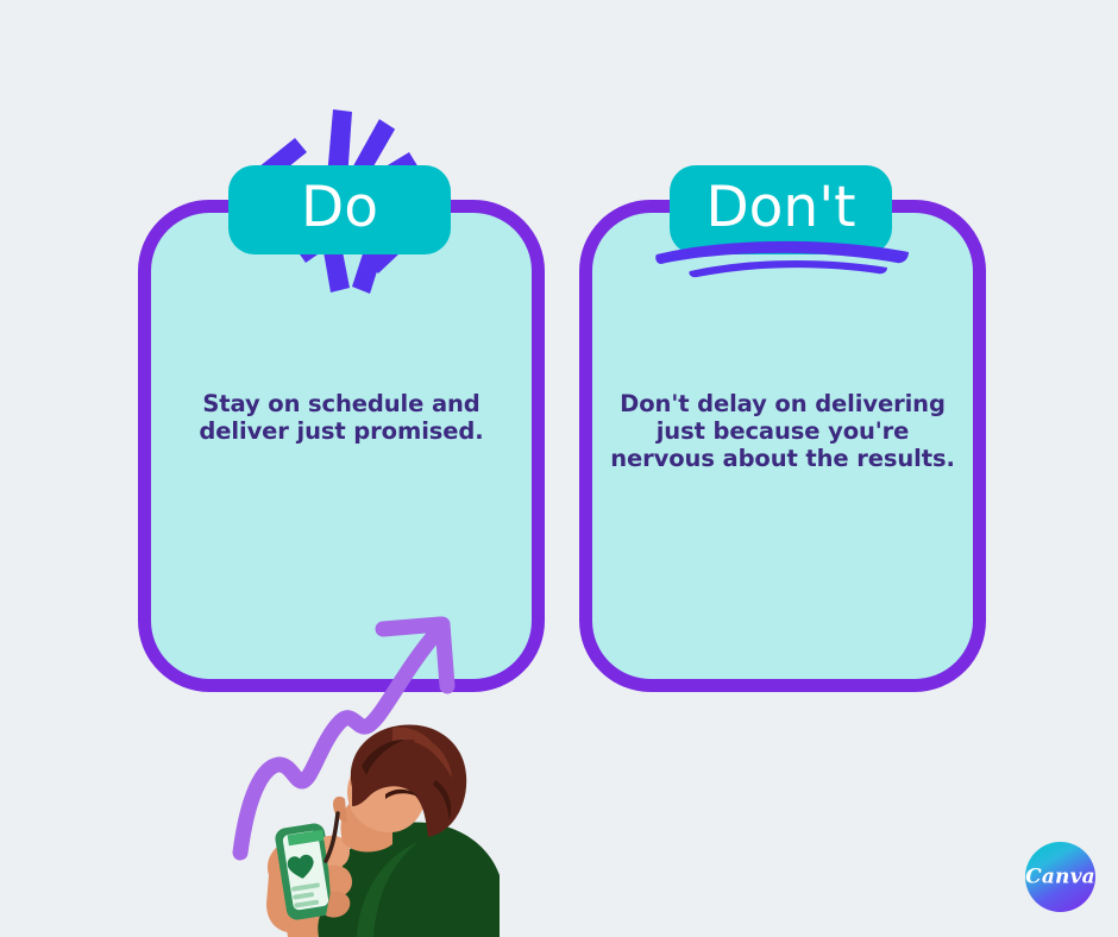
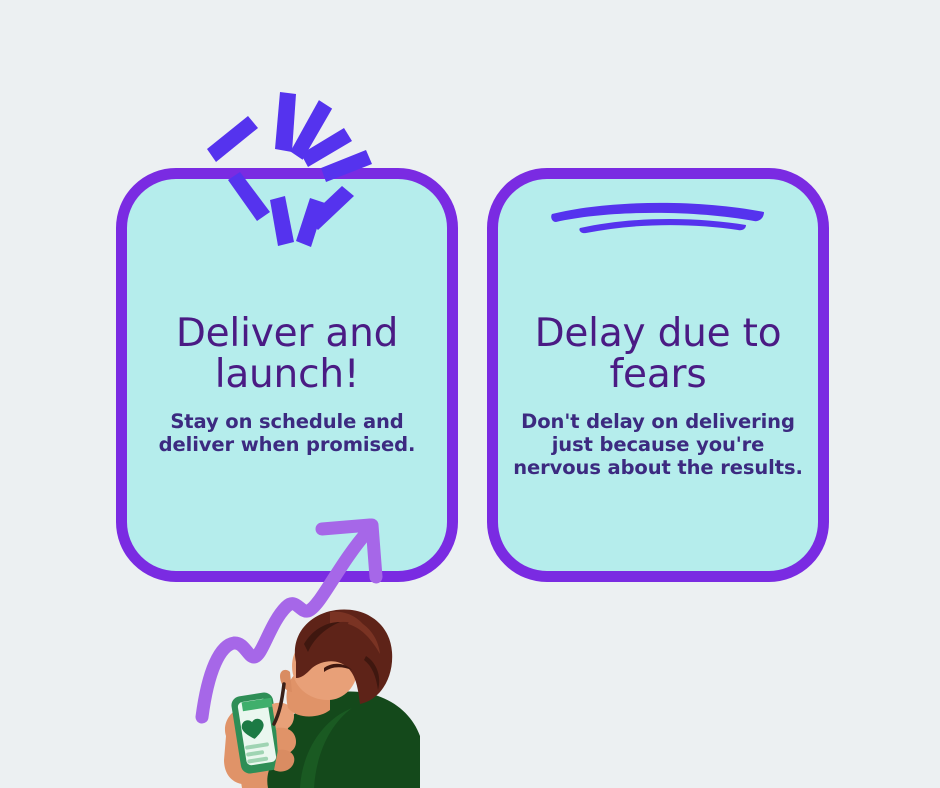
+ Deliver and launch!
- Stay on schedule and deliver just promised.
+ Stay on schedule and deliver when promised.
+ Delay due to fears
  Don't delay on delivering just because you're nervous about the results.
- Do
- Don't
- Canva
